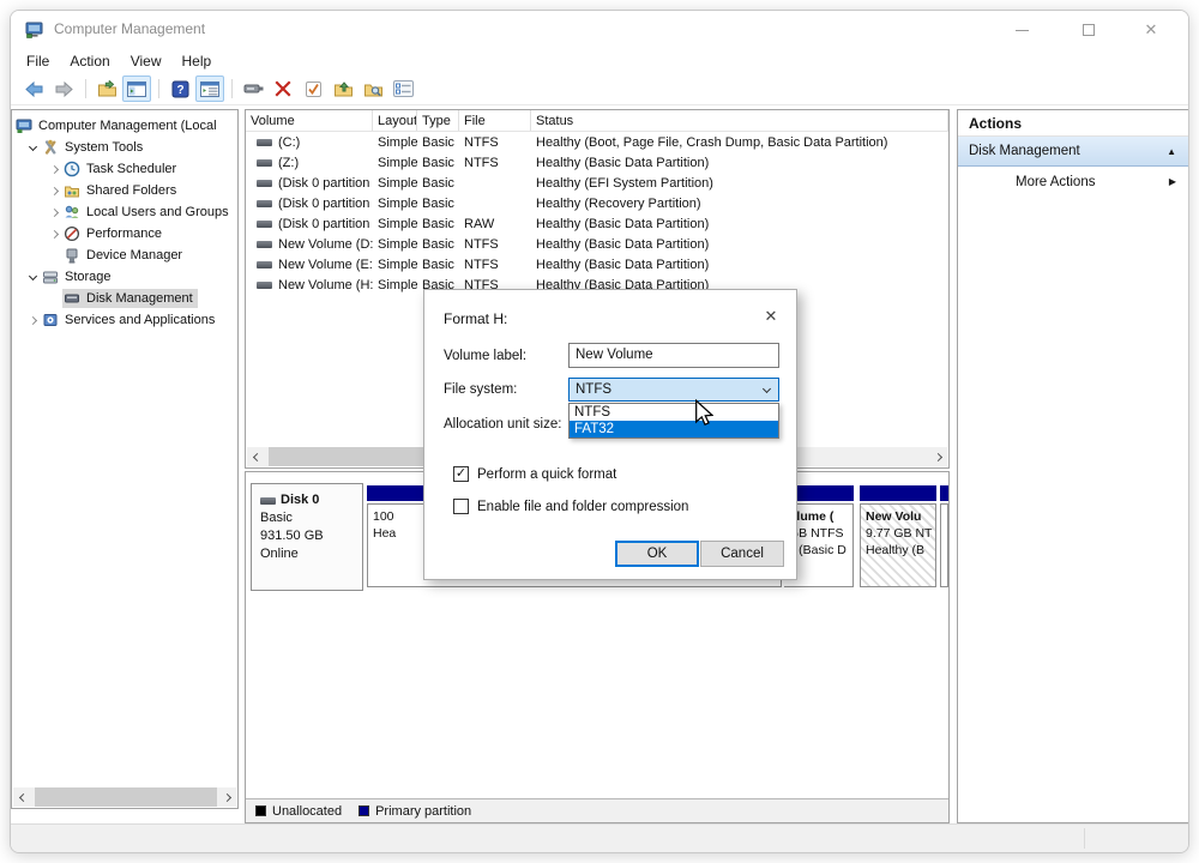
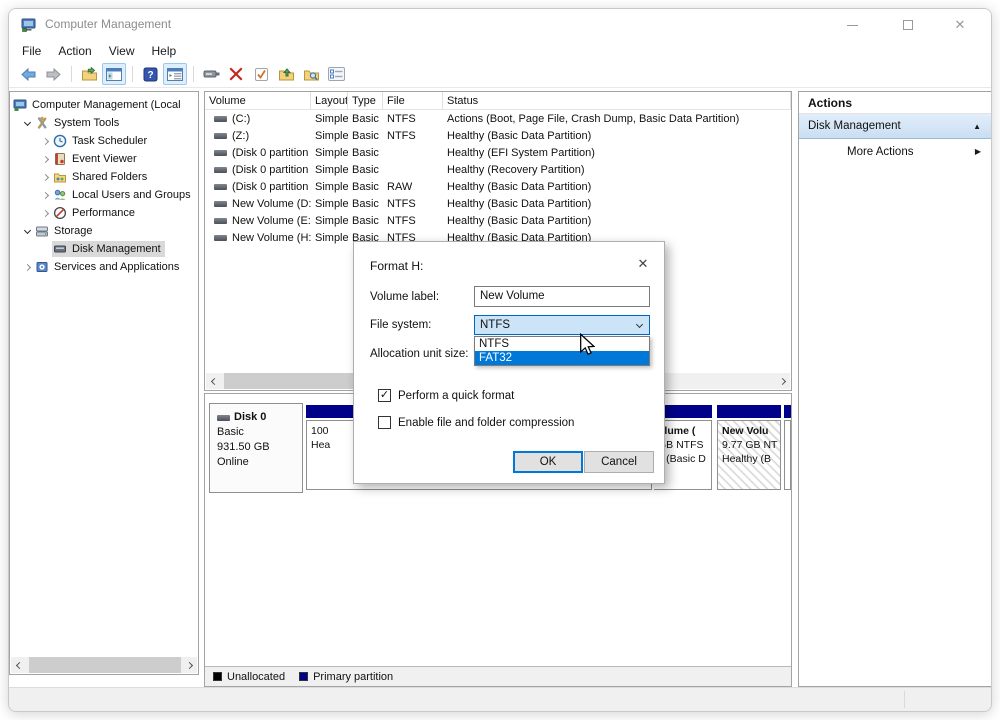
  Computer Management
  ✕
  File
  Action
  View
  Help
  ?
  Computer Management (Local
  System Tools
  Task Scheduler
+ Event Viewer
  Shared Folders
  Local Users and Groups
  Performance
- Device Manager
  Storage
  Disk Management
  Services and Applications
  Volume
  Layout
  Type
  Status
  (C:)
  Simple
  Basic
  NTFS
- Healthy (Boot, Page File, Crash Dump, Basic Data Partition)
+ Actions (Boot, Page File, Crash Dump, Basic Data Partition)
  (Z:)
  Simple
  Basic
  NTFS
  Healthy (Basic Data Partition)
  (Disk 0 partition
  Simple
  Basic
  Healthy (EFI System Partition)
  (Disk 0 partition
  Simple
  Basic
  Healthy (Recovery Partition)
  (Disk 0 partition
  Simple
  Basic
  RAW
  Healthy (Basic Data Partition)
  New Volume (D:
  Simple
  Basic
  NTFS
  Healthy (Basic Data Partition)
  New Volume (E:
  Simple
  Basic
  NTFS
  Healthy (Basic Data Partition)
  New Volume (H:
  Simple
  Basic
  NTFS
  Healthy (Basic Data Partition)
  Disk 0
  Basic
  931.50 GB
  Online
  100
  Hea
  lume (
  B NTFS
  (Basic D
  New Volu
  9.77 GB NT
  Healthy (B
  Unallocated
  Primary partition
  Actions
  Disk Management
  ▲
  More Actions
  ▶
  Format H:
  ✕
  Volume label:
  New Volume
  File system:
  NTFS
  Allocation unit size:
  NTFS
  FAT32
  ✓
  Perform a quick format
  Enable file and folder compression
  OK
  Cancel
